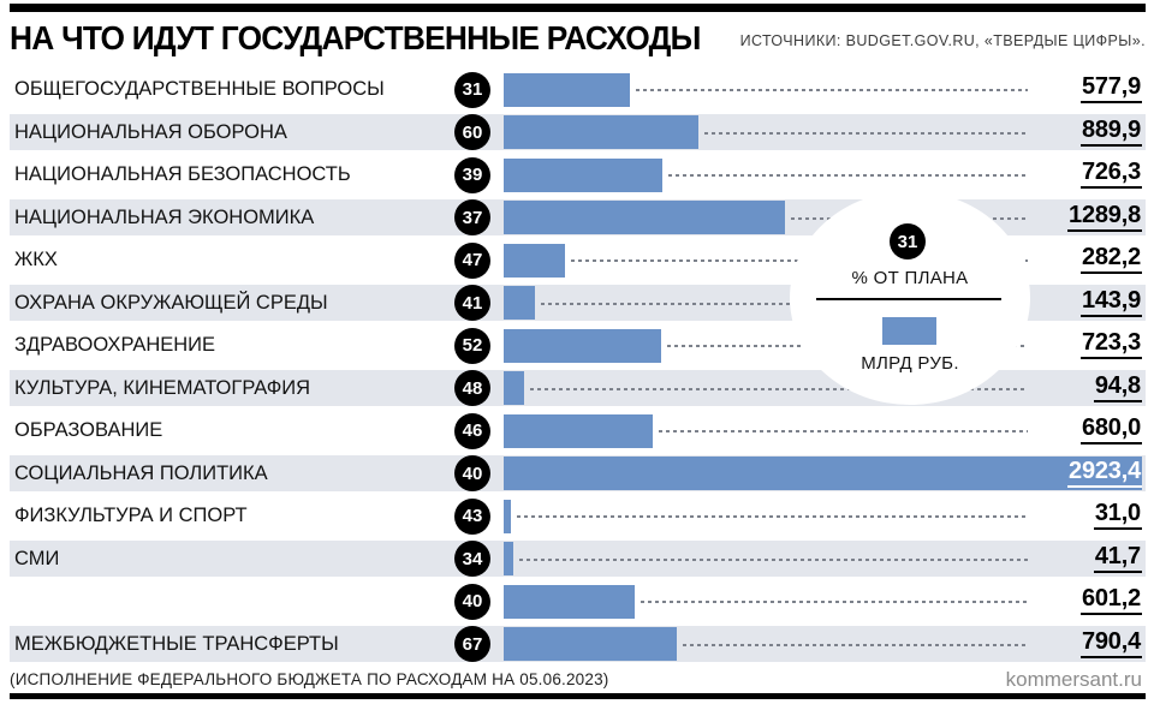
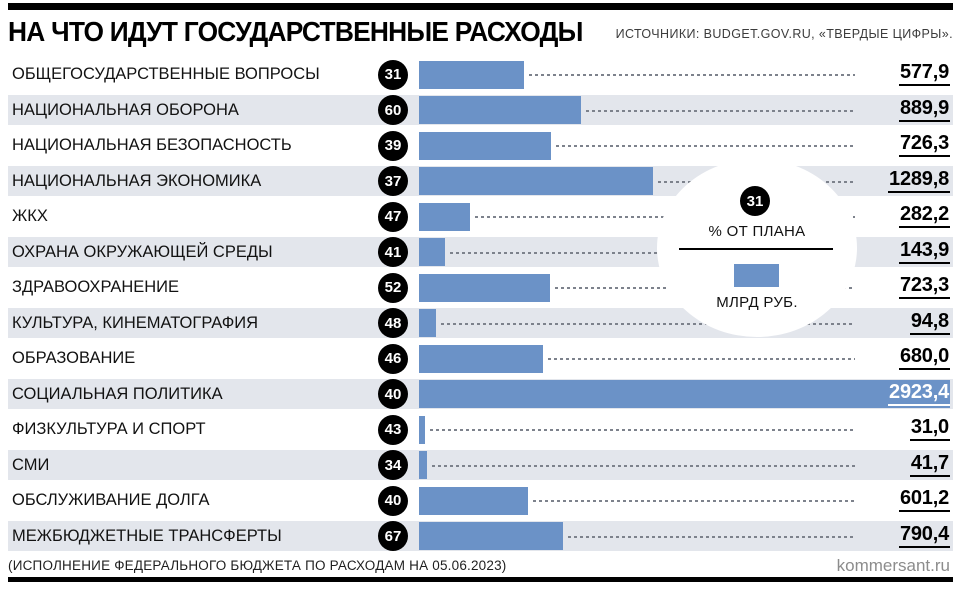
  НА ЧТО ИДУТ ГОСУДАРСТВЕННЫЕ РАСХОДЫ
  ИСТОЧНИКИ: BUDGET.GOV.RU, «ТВЕРДЫЕ ЦИФРЫ».
  ОБЩЕГОСУДАРСТВЕННЫЕ ВОПРОСЫ
  31
  577,9
  НАЦИОНАЛЬНАЯ ОБОРОНА
  60
  889,9
  НАЦИОНАЛЬНАЯ БЕЗОПАСНОСТЬ
  39
  726,3
  НАЦИОНАЛЬНАЯ ЭКОНОМИКА
  37
  1289,8
  ЖКХ
  47
  282,2
  ОХРАНА ОКРУЖАЮЩЕЙ СРЕДЫ
  41
  143,9
  ЗДРАВООХРАНЕНИЕ
  52
  723,3
  КУЛЬТУРА, КИНЕМАТОГРАФИЯ
  48
  94,8
  ОБРАЗОВАНИЕ
  46
  680,0
  СОЦИАЛЬНАЯ ПОЛИТИКА
  40
  2923,4
  ФИЗКУЛЬТУРА И СПОРТ
  43
  31,0
  СМИ
  34
  41,7
+ ОБСЛУЖИВАНИЕ ДОЛГА
  40
  601,2
  МЕЖБЮДЖЕТНЫЕ ТРАНСФЕРТЫ
  67
  790,4
  31
  % ОТ ПЛАНА
  МЛРД РУБ.
  (ИСПОЛНЕНИЕ ФЕДЕРАЛЬНОГО БЮДЖЕТА ПО РАСХОДАМ НА 05.06.2023)
  kommersant.ru
